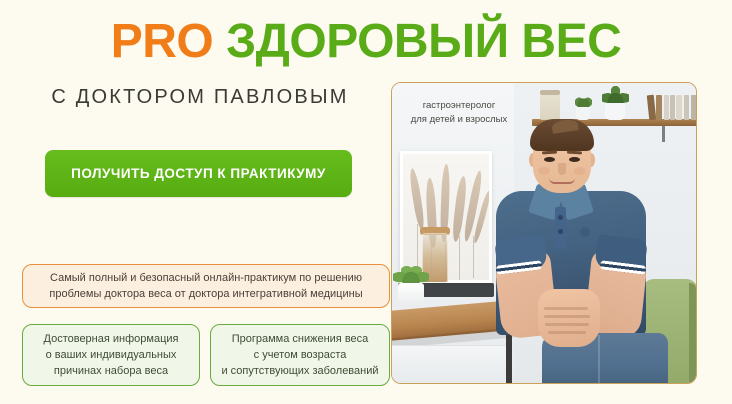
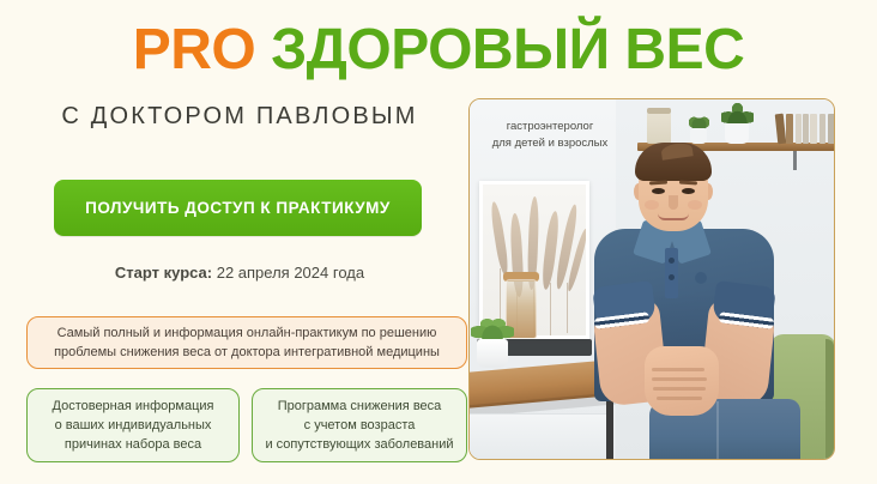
  PRO ЗДОРОВЫЙ ВЕС
  С ДОКТОРОМ ПАВЛОВЫМ
  ПОЛУЧИТЬ ДОСТУП К ПРАКТИКУМУ
+ Старт курса: 22 апреля 2024 года
- Самый полный и безопасный онлайн-практикум по решению
+ Самый полный и информация онлайн-практикум по решению
- проблемы доктора веса от доктора интегративной медицины
+ проблемы снижения веса от доктора интегративной медицины
  Достоверная информация
  о ваших индивидуальных
  причинах набора веса
  Программа снижения веса
  с учетом возраста
  и сопутствующих заболеваний
  гастроэнтеролог
  для детей и взрослых
